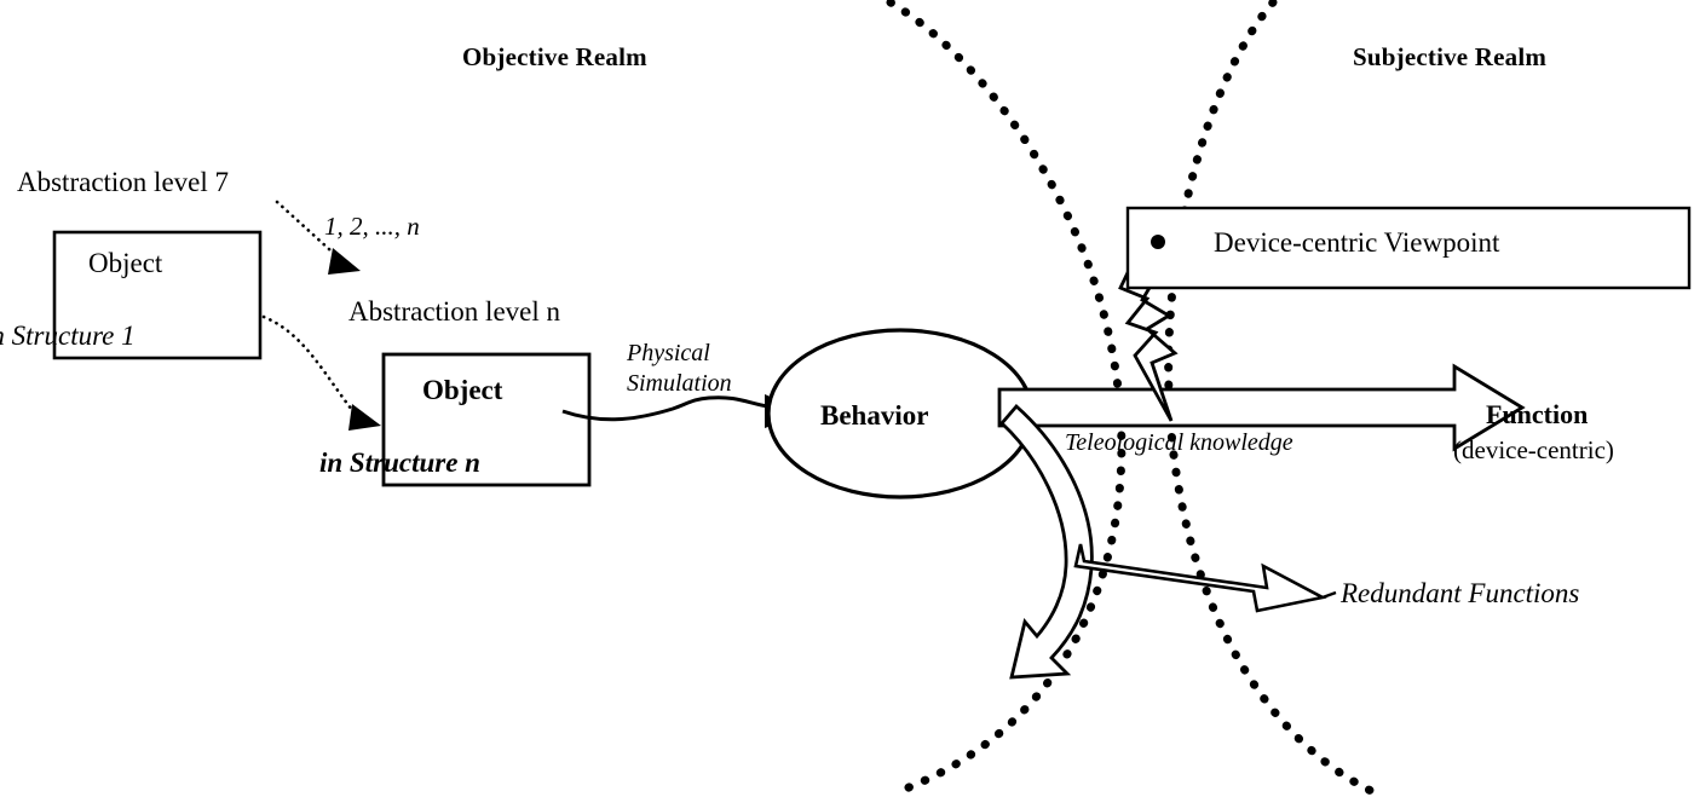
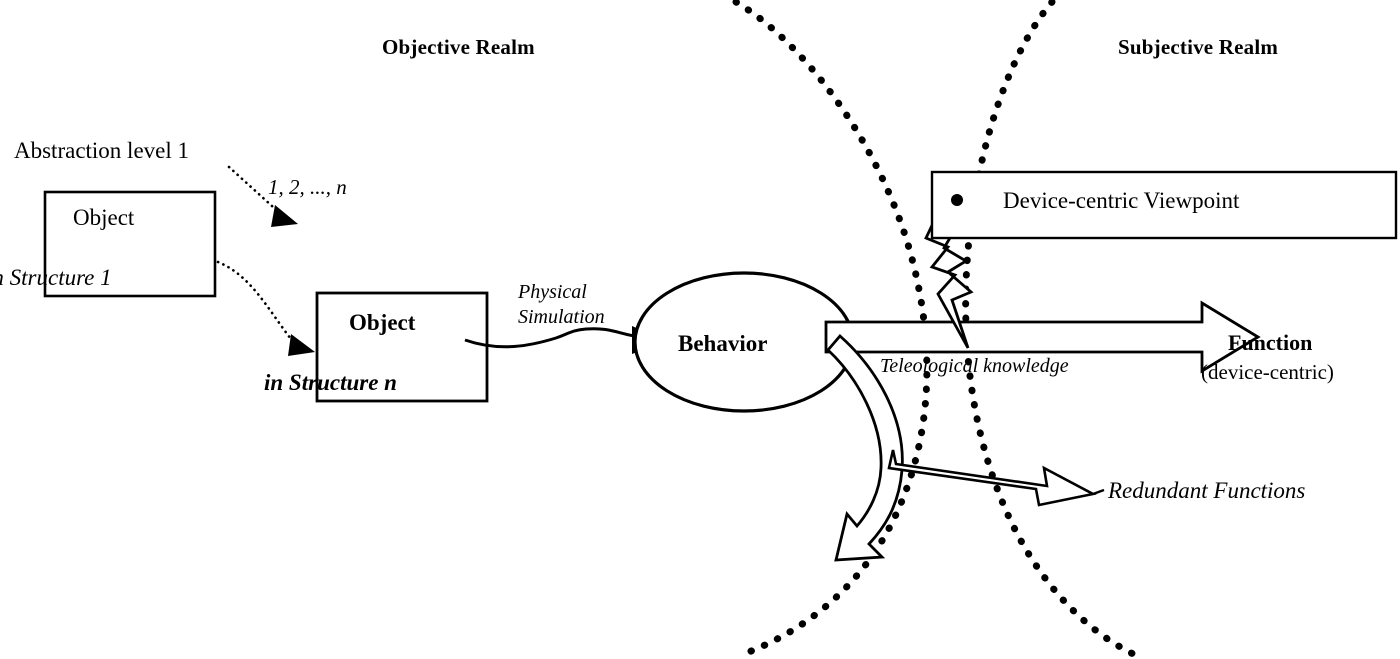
  Objective Realm
  Subjective Realm
- Abstraction level 7
+ Abstraction level 1
  1, 2, ..., n
- Abstraction level n
  Object
  Structure 1
  Object
  in Structure n
  Physical
  Simulation
  Behavior
  Teleological knowledge
  Device-centric Viewpoint
  Function
  (device-centric)
  Redundant Functions
